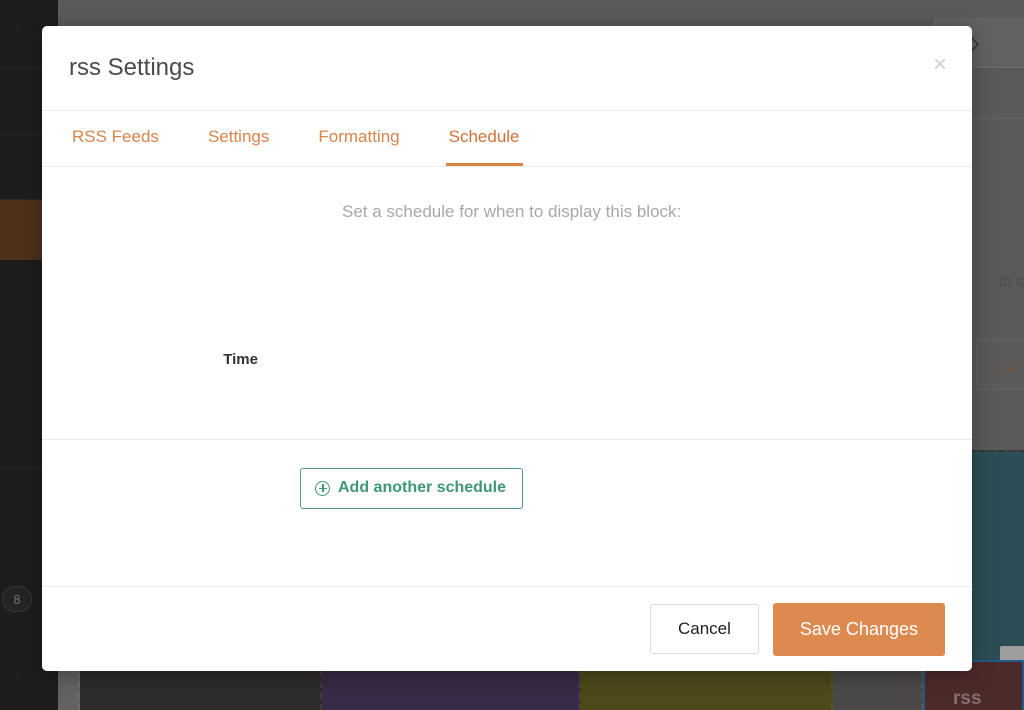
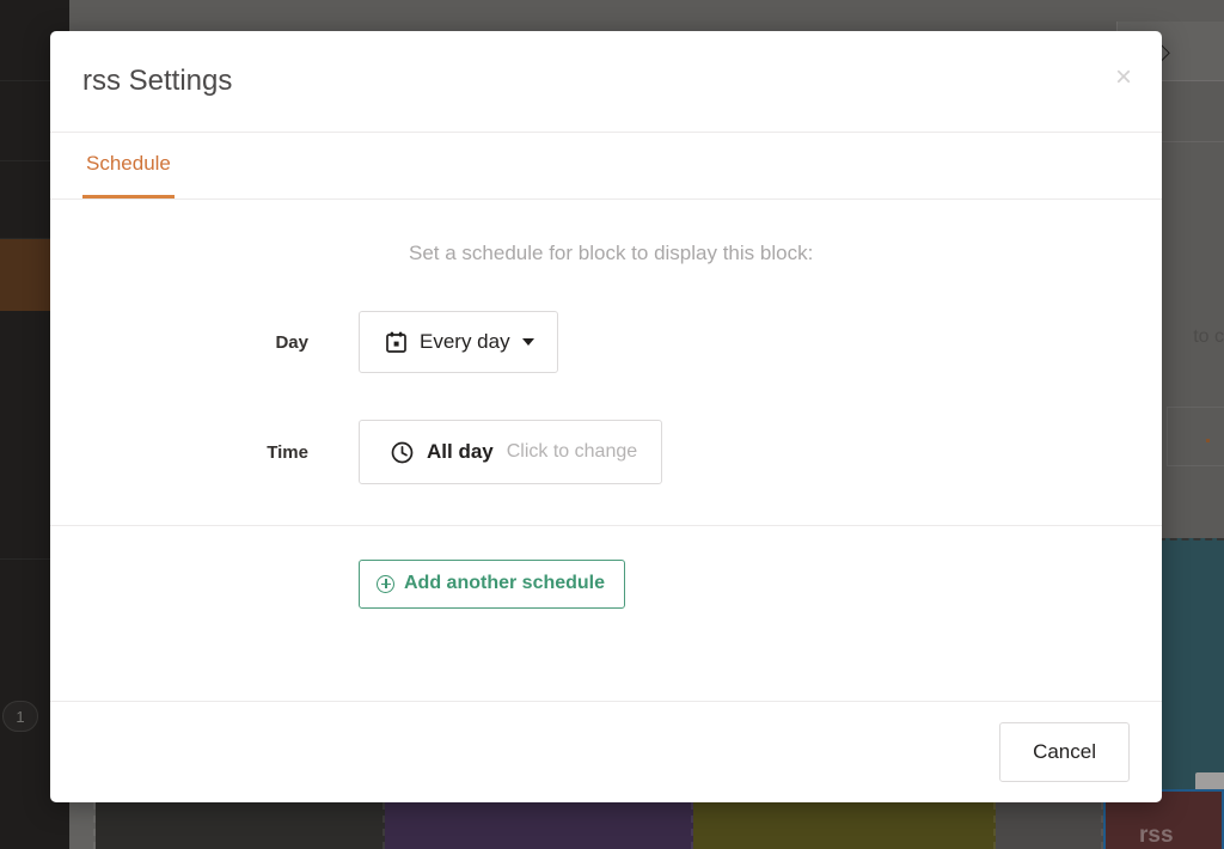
  rss
- 8
+ 1
  rss Settings
  ×
- RSS Feeds
- Settings
- Formatting
  Schedule
- Set a schedule for when to display this block:
+ Set a schedule for block to display this block:
+ Day
+ Every day
  Time
+ All day
+ Click to change
  Add another schedule
  Cancel
- Save Changes
